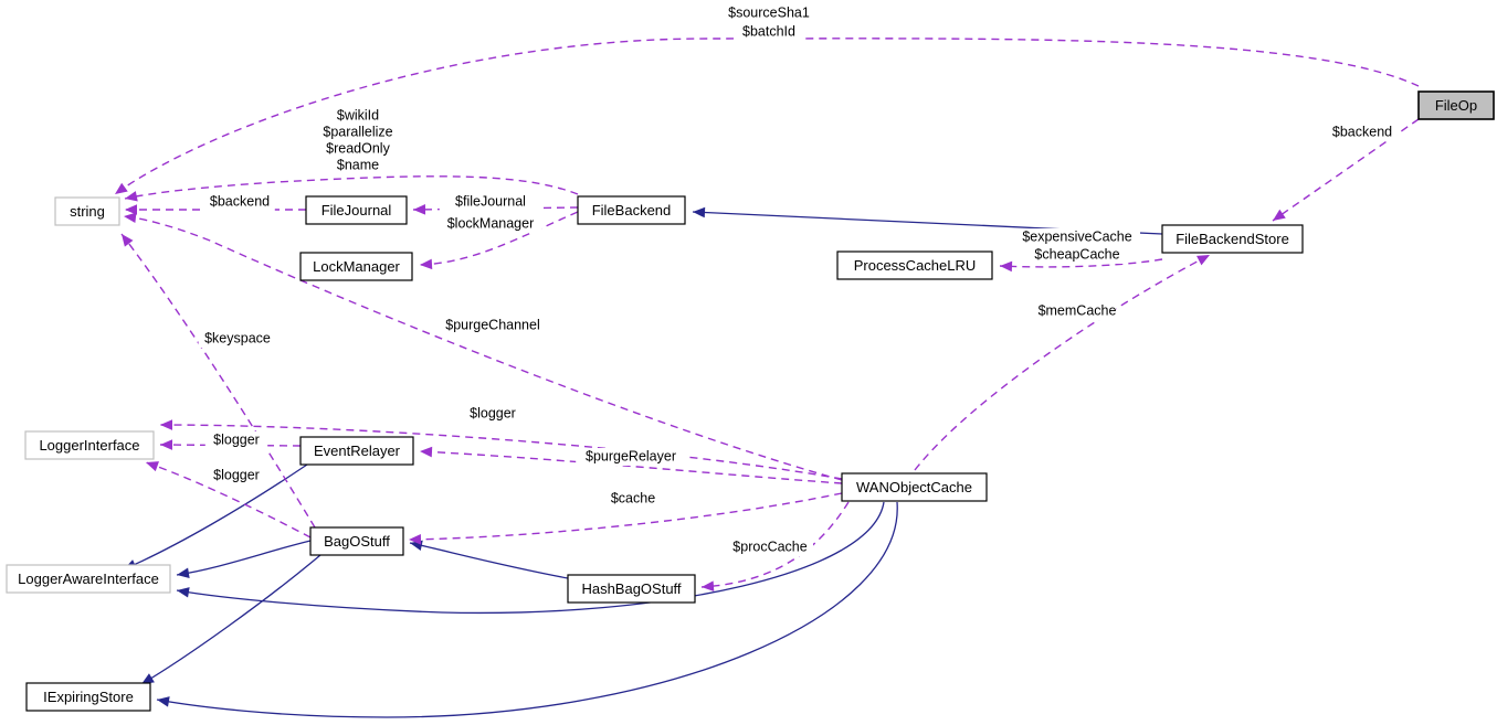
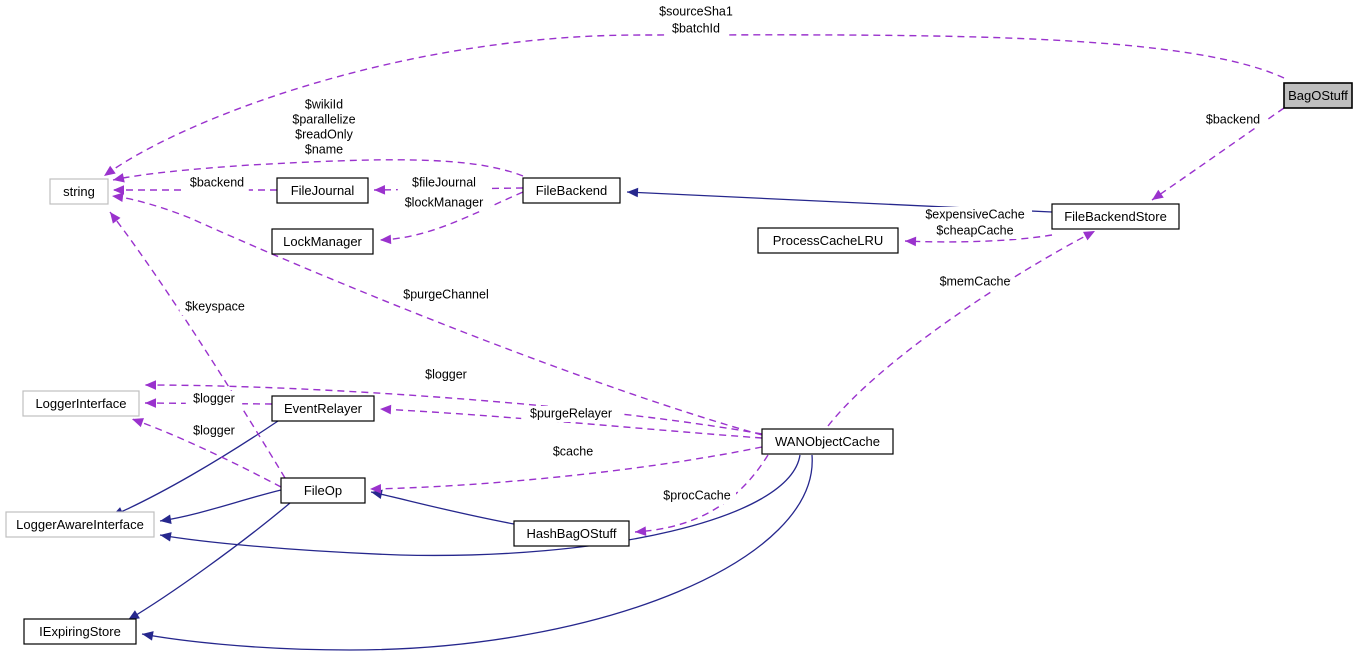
  $sourceSha1
  $batchId
  $wikiId
  $parallelize
  $readOnly
  $name
  $backend
  $fileJournal
  $lockManager
  $backend
  $expensiveCache
  $cheapCache
  $memCache
  $purgeChannel
  $keyspace
  $logger
  $logger
  $logger
  $purgeRelayer
  $cache
  $procCache
- FileOp
+ BagOStuff
  string
  FileJournal
  FileBackend
  FileBackendStore
  LockManager
  ProcessCacheLRU
  LoggerInterface
  EventRelayer
  WANObjectCache
- BagOStuff
+ FileOp
  LoggerAwareInterface
  HashBagOStuff
  IExpiringStore
